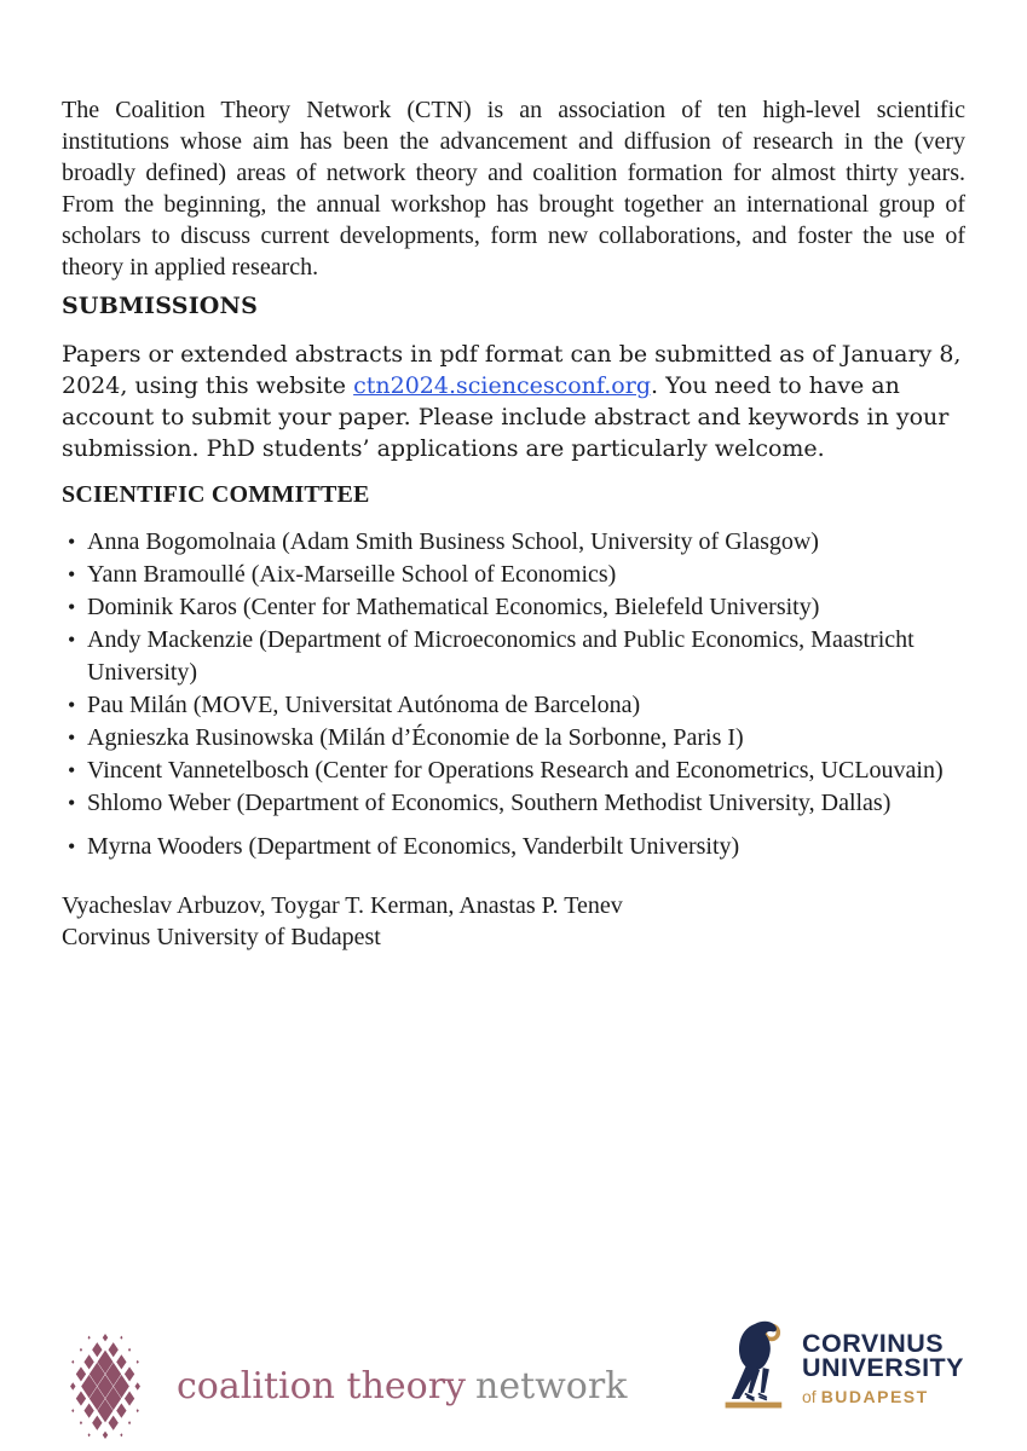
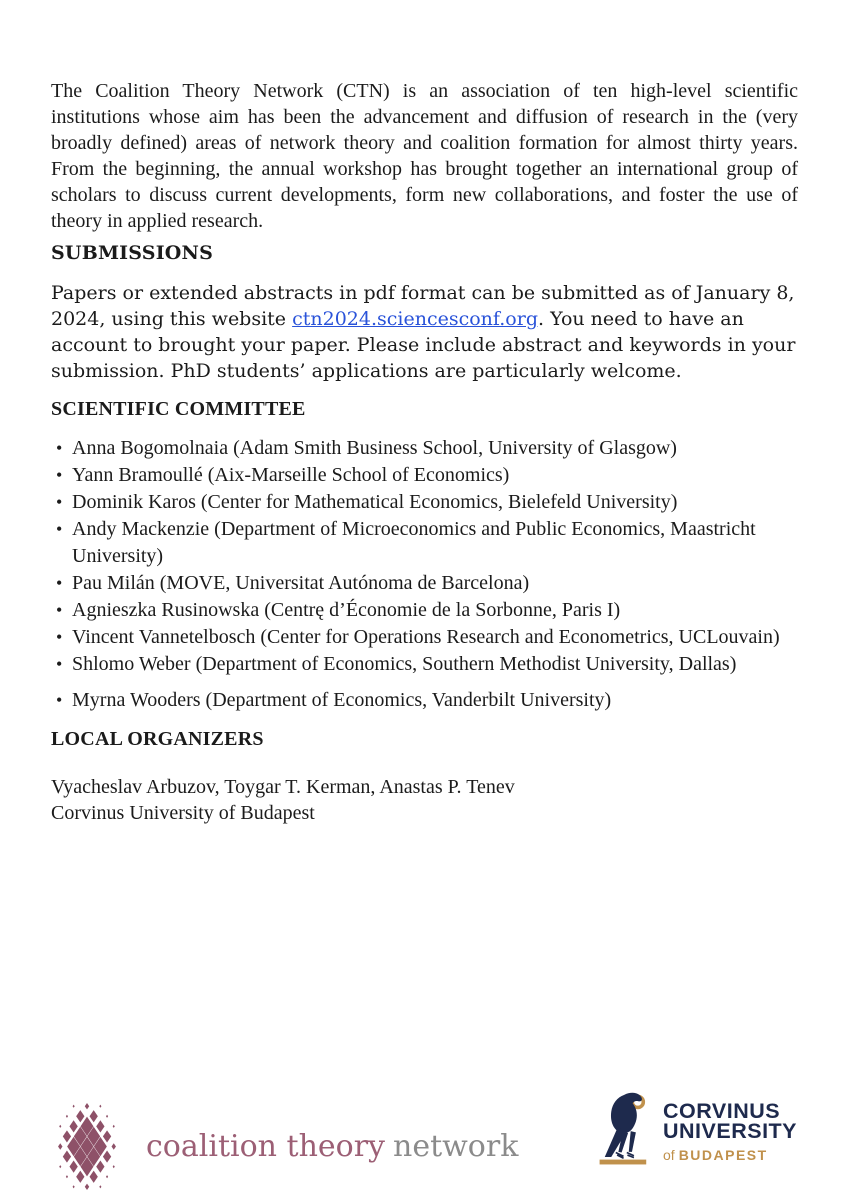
  The Coalition Theory Network (CTN) is an association of ten high-level scientific institutions whose aim has been the advancement and diffusion of research in the (very broadly defined) areas of network theory and coalition formation for almost thirty years. From the beginning, the annual workshop has brought together an international group of scholars to discuss current developments, form new collaborations, and foster the use of theory in applied research.
  SUBMISSIONS
- Papers or extended abstracts in pdf format can be submitted as of January 8, 2024, using this website ctn2024.sciencesconf.org. You need to have an account to submit your paper. Please include abstract and keywords in your submission. PhD students’ applications are particularly welcome.
+ Papers or extended abstracts in pdf format can be submitted as of January 8, 2024, using this website ctn2024.sciencesconf.org. You need to have an account to brought your paper. Please include abstract and keywords in your submission. PhD students’ applications are particularly welcome.
  SCIENTIFIC COMMITTEE
  Anna Bogomolnaia (Adam Smith Business School, University of Glasgow)
  Yann Bramoullé (Aix-Marseille School of Economics)
  Dominik Karos (Center for Mathematical Economics, Bielefeld University)
  Andy Mackenzie (Department of Microeconomics and Public Economics, Maastricht University)
  Pau Milán (MOVE, Universitat Autónoma de Barcelona)
- Agnieszka Rusinowska (Milán d’Économie de la Sorbonne, Paris I)
+ Agnieszka Rusinowska (Centrę d’Économie de la Sorbonne, Paris I)
  Vincent Vannetelbosch (Center for Operations Research and Econometrics, UCLouvain)
  Shlomo Weber (Department of Economics, Southern Methodist University, Dallas)
  Myrna Wooders (Department of Economics, Vanderbilt University)
+ LOCAL ORGANIZERS
  Vyacheslav Arbuzov, Toygar T. Kerman, Anastas P. Tenev
  Corvinus University of Budapest
  coalition theory network
  CORVINUS
  UNIVERSITY
  of BUDAPEST
